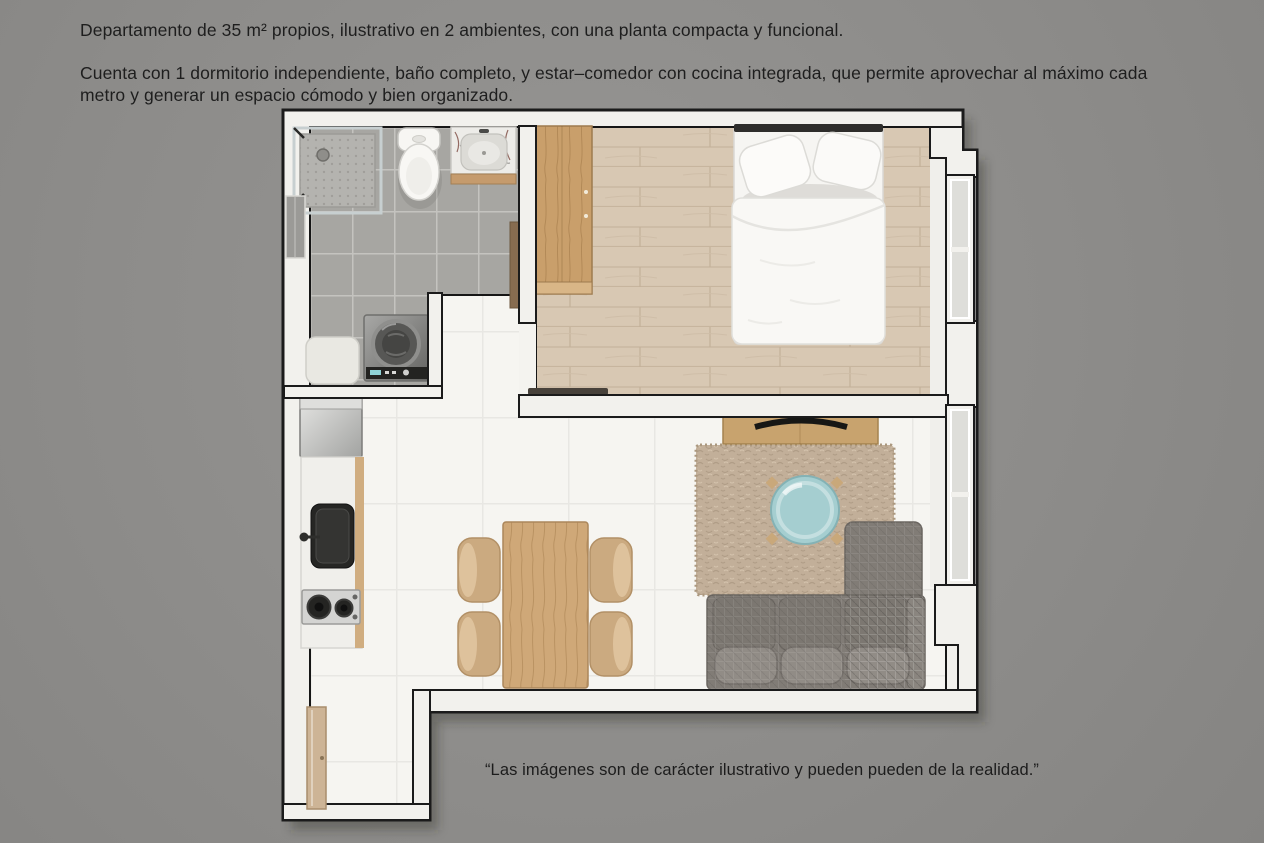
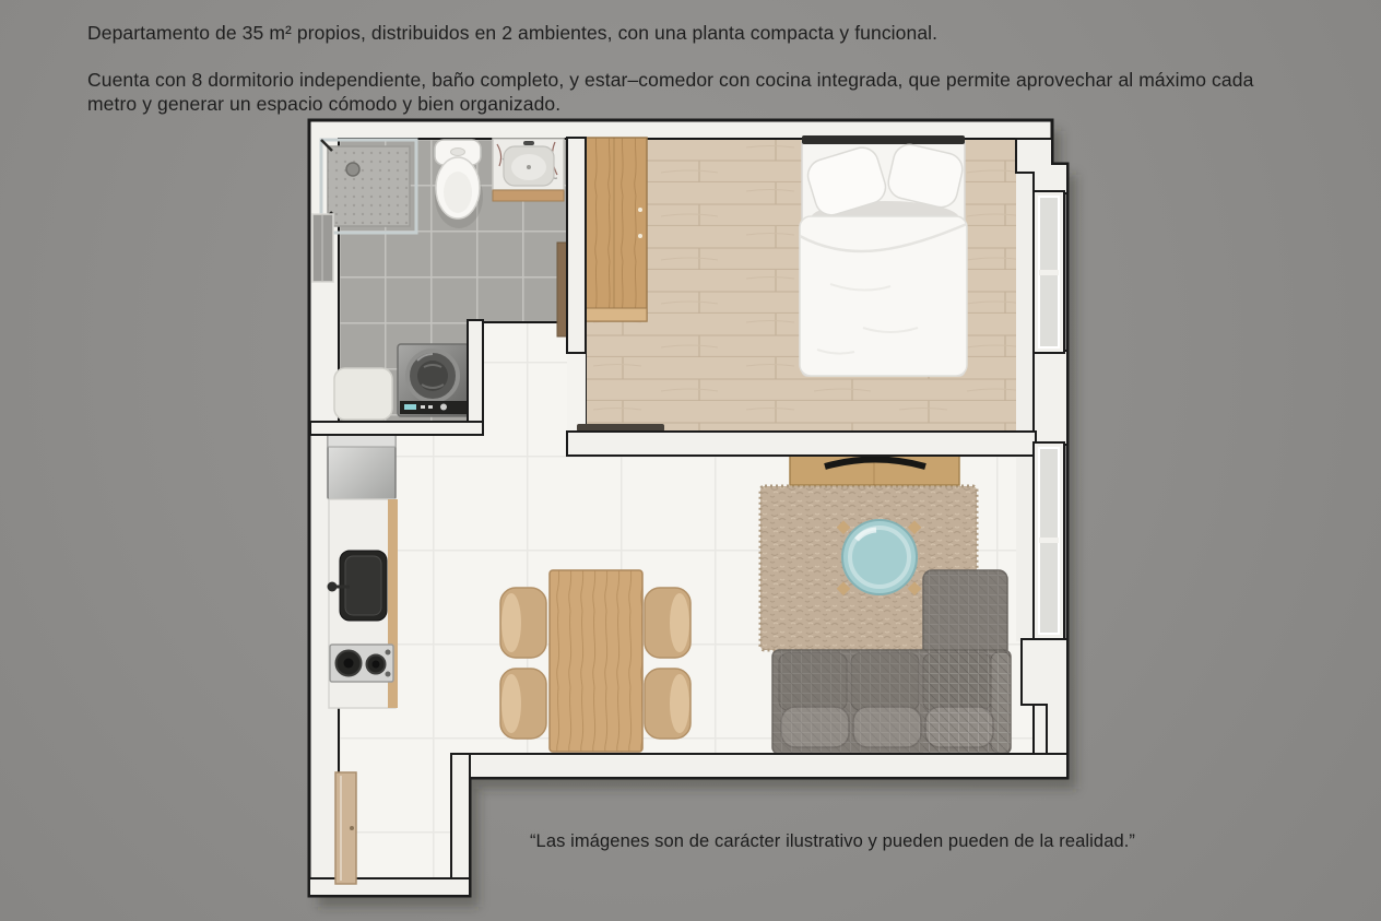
- Departamento de 35 m² propios, ilustrativo en 2 ambientes, con una planta compacta y funcional.
+ Departamento de 35 m² propios, distribuidos en 2 ambientes, con una planta compacta y funcional.
- Cuenta con 1 dormitorio independiente, baño completo, y estar–comedor con cocina integrada, que permite aprovechar al máximo cada metro y generar un espacio cómodo y bien organizado.
+ Cuenta con 8 dormitorio independiente, baño completo, y estar–comedor con cocina integrada, que permite aprovechar al máximo cada metro y generar un espacio cómodo y bien organizado.
  “Las imágenes son de carácter ilustrativo y pueden pueden de la realidad.”
